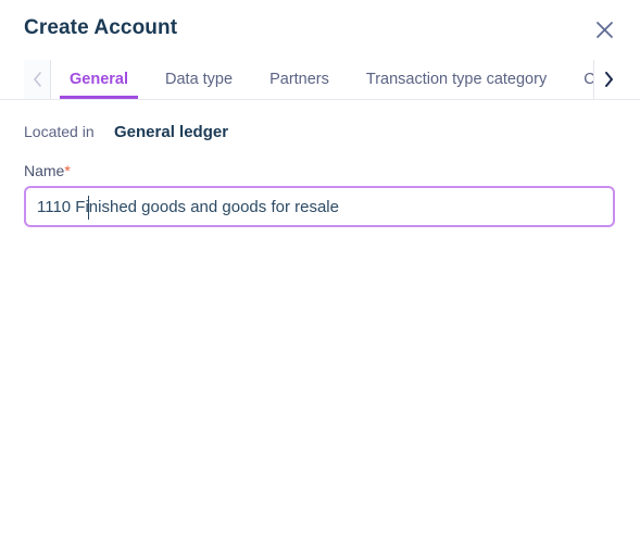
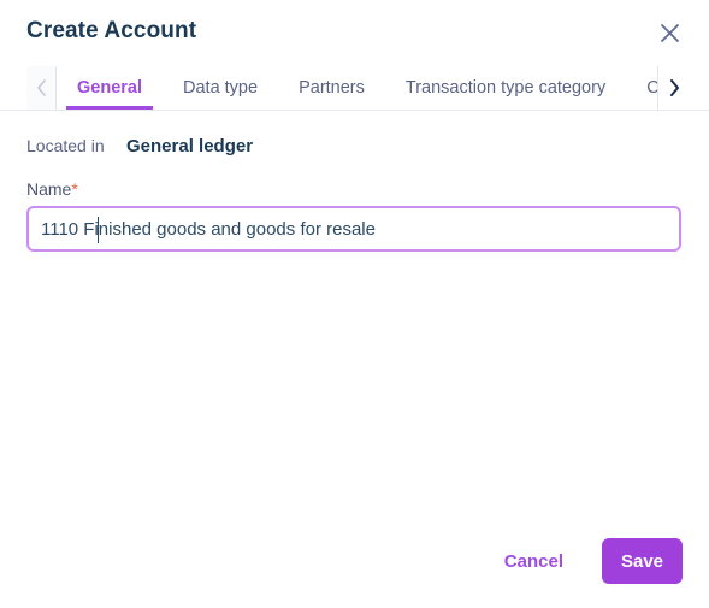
  Create Account
  General
  Data type
  Partners
  Transaction type category
  Located in
  General ledger
  Name*
  1110 Fnished goods and goods for resale
+ Cancel
+ Save
